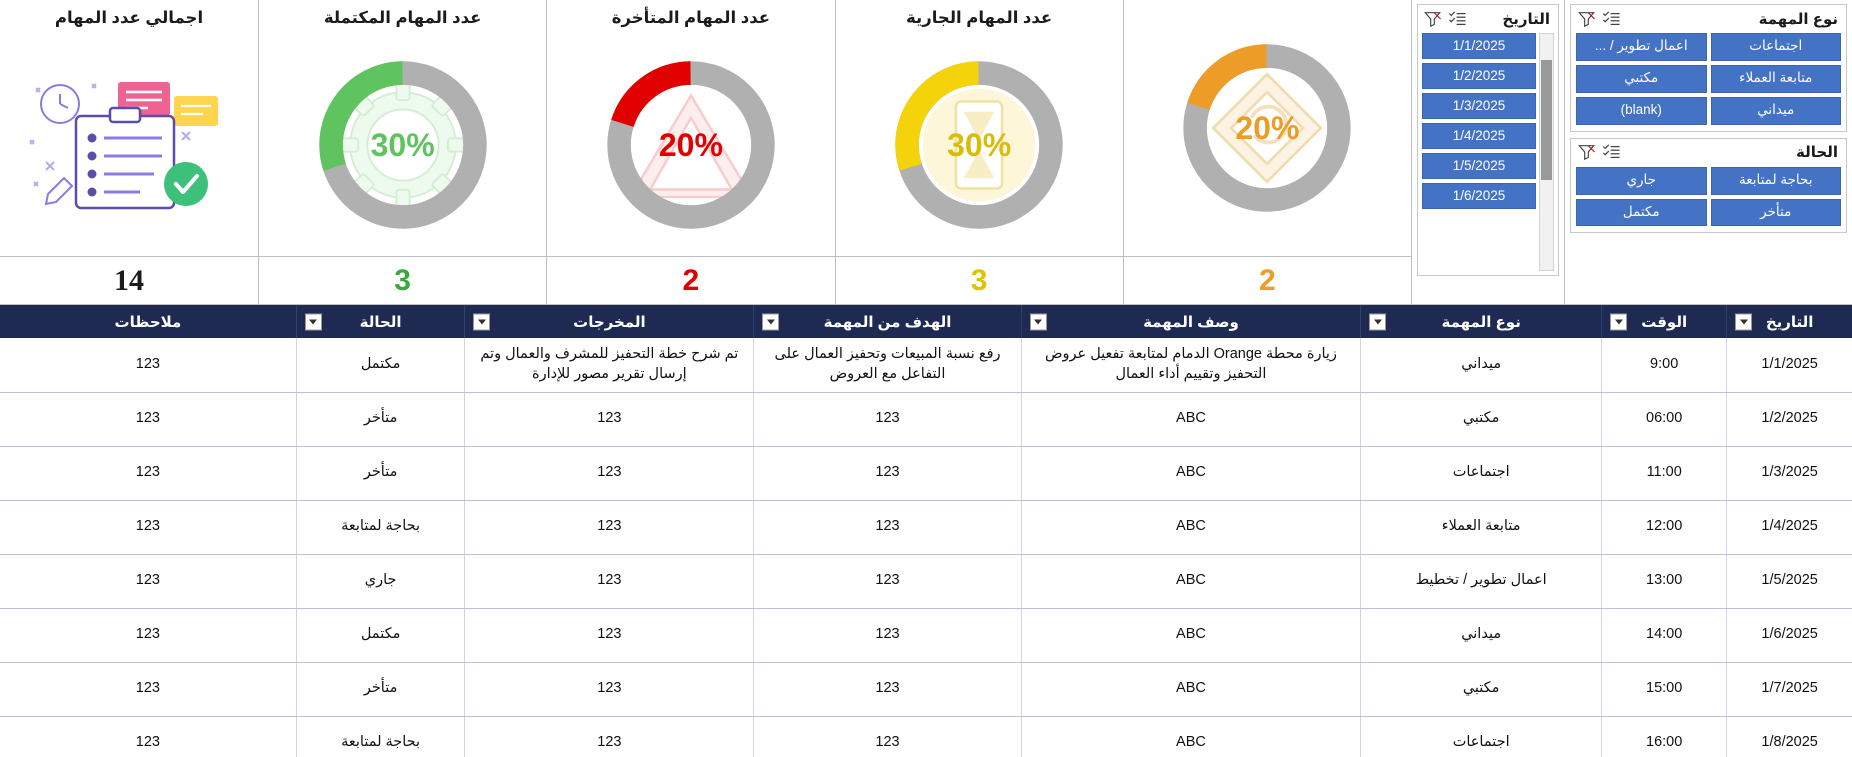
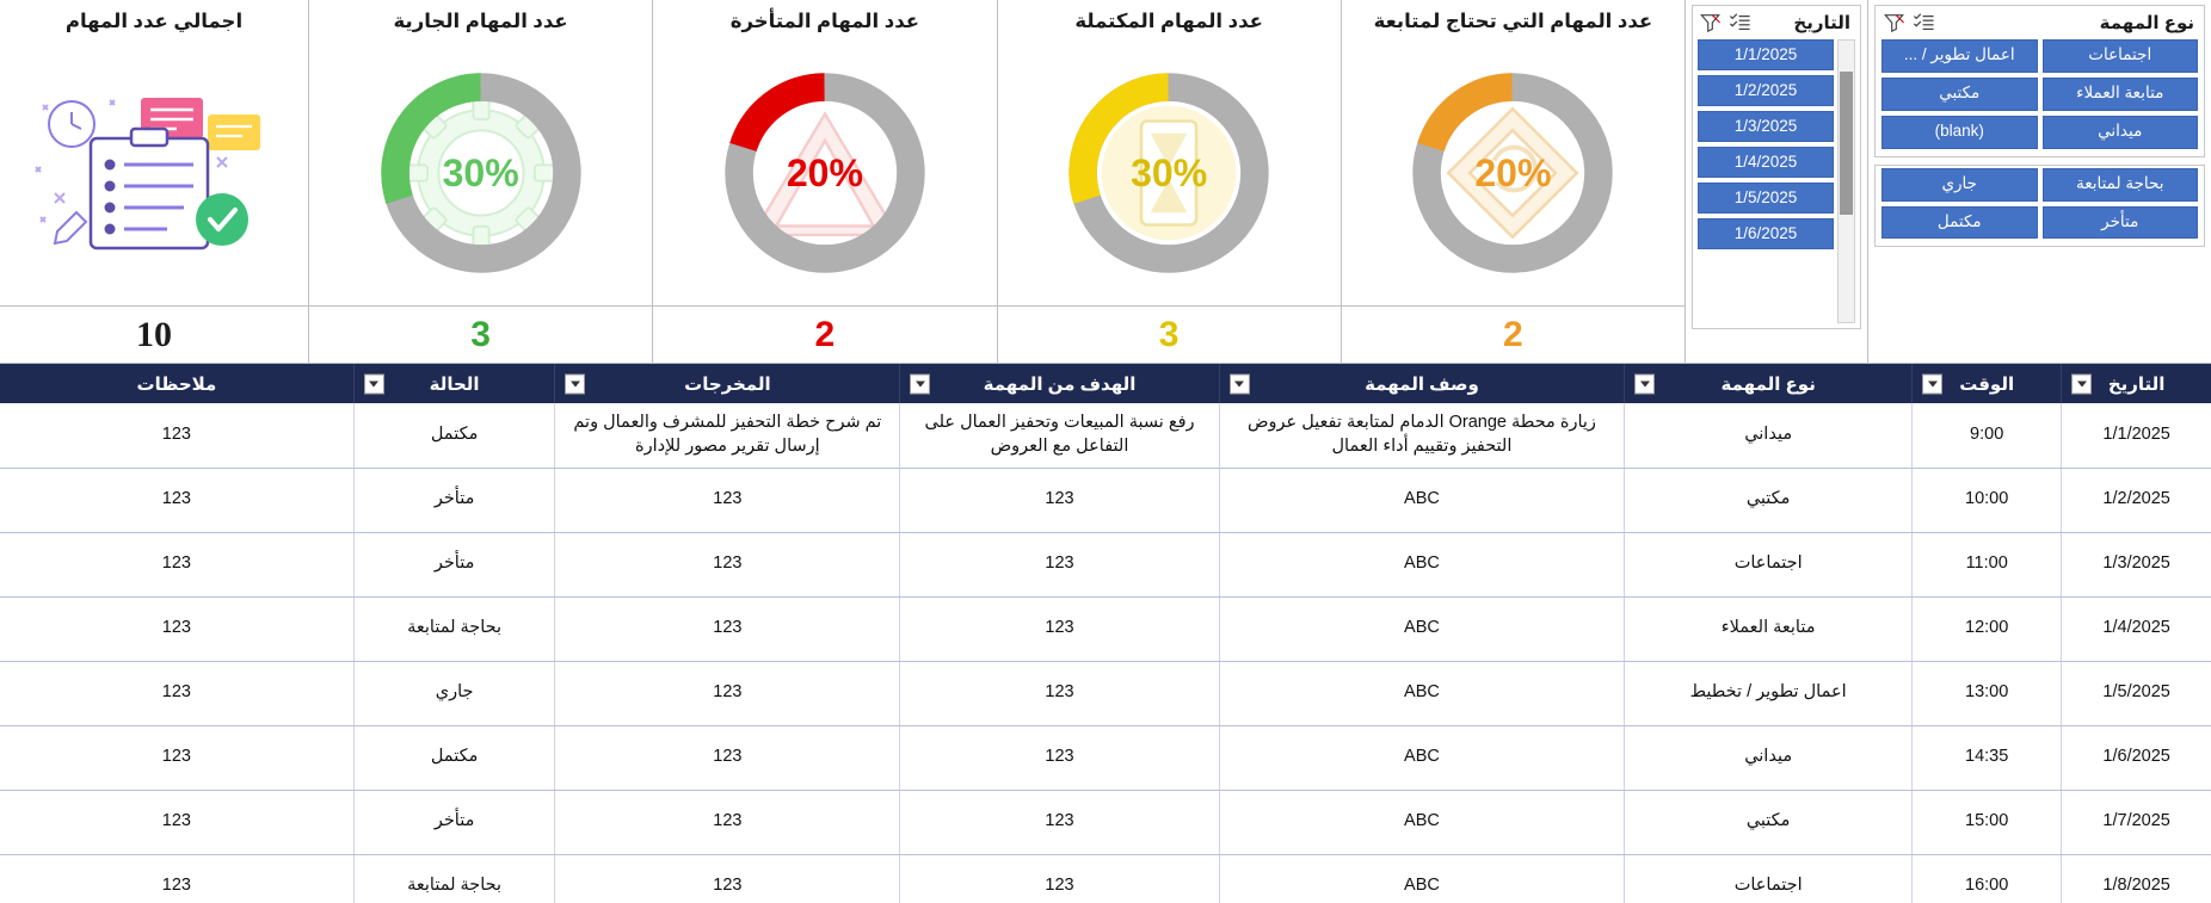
  نوع المهمة
  اجتماعات
  اعمال تطوير / ...
  متابعة العملاء
  مكتبي
  ميداني
  (blank)
- الحالة
  بحاجة لمتابعة
  جاري
  متأخر
  مكتمل
  التاريخ
  1/1/2025
  1/2/2025
  1/3/2025
  1/4/2025
  1/5/2025
  1/6/2025
+ عدد المهام التي تحتاج لمتابعة
  20%
  2
- عدد المهام الجارية
+ عدد المهام المكتملة
  30%
  3
  عدد المهام المتأخرة
  20%
  2
- عدد المهام المكتملة
+ عدد المهام الجارية
  30%
  3
  اجمالي عدد المهام
- 14
+ 10
  التاريخ	الوقت	نوع المهمة	وصف المهمة	الهدف من المهمة	المخرجات	الحالة	ملاحظات
  1/1/2025	9:00	ميداني	زيارة محطة Orange الدمام لمتابعة تفعيل عروض التحفيز وتقييم أداء العمال	رفع نسبة المبيعات وتحفيز العمال على التفاعل مع العروض	تم شرح خطة التحفيز للمشرف والعمال وتم إرسال تقرير مصور للإدارة	مكتمل	123
- 1/2/2025	06:00	مكتبي	ABC	123	123	متأخر	123
+ 1/2/2025	10:00	مكتبي	ABC	123	123	متأخر	123
  1/3/2025	11:00	اجتماعات	ABC	123	123	متأخر	123
  1/4/2025	12:00	متابعة العملاء	ABC	123	123	بحاجة لمتابعة	123
  1/5/2025	13:00	اعمال تطوير / تخطيط	ABC	123	123	جاري	123
- 1/6/2025	14:00	ميداني	ABC	123	123	مكتمل	123
+ 1/6/2025	14:35	ميداني	ABC	123	123	مكتمل	123
  1/7/2025	15:00	مكتبي	ABC	123	123	متأخر	123
  1/8/2025	16:00	اجتماعات	ABC	123	123	بحاجة لمتابعة	123
